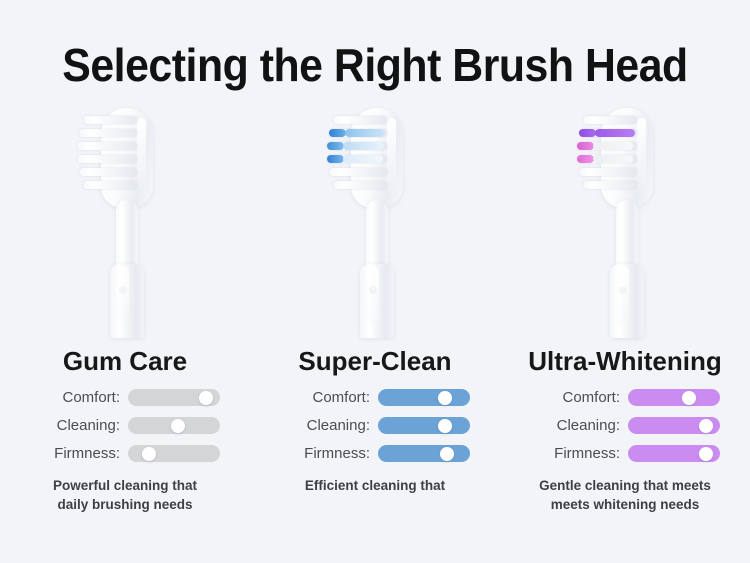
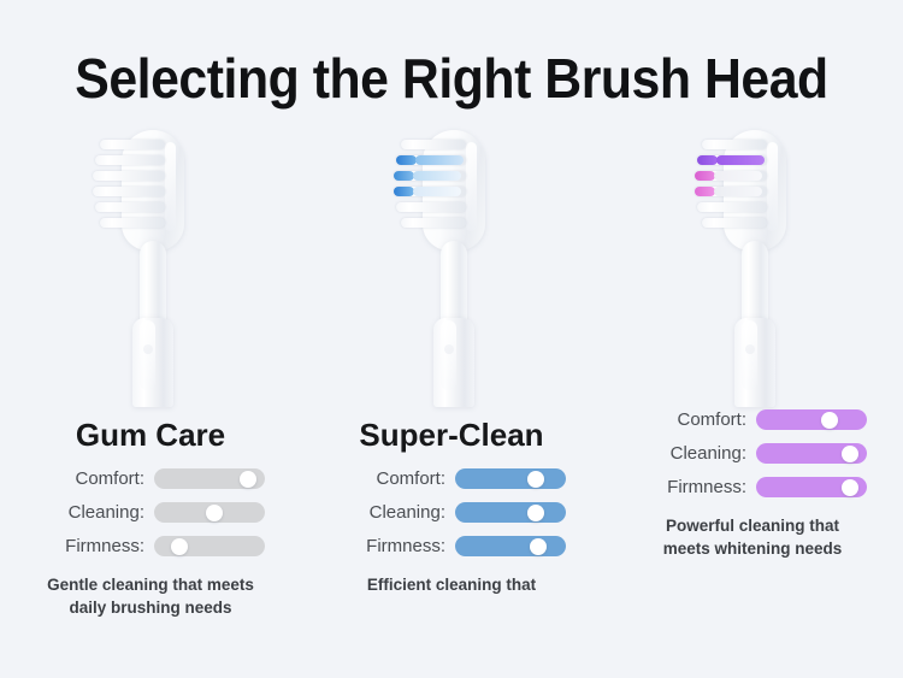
  Selecting the Right Brush Head
  Gum Care
  Comfort:
  Cleaning:
  Firmness:
- Powerful cleaning that
+ Gentle cleaning that meets
  daily brushing needs
  Super-Clean
  Comfort:
  Cleaning:
  Firmness:
  Efficient cleaning that
- Ultra-Whitening
  Comfort:
  Cleaning:
  Firmness:
- Gentle cleaning that meets
+ Powerful cleaning that
  meets whitening needs
